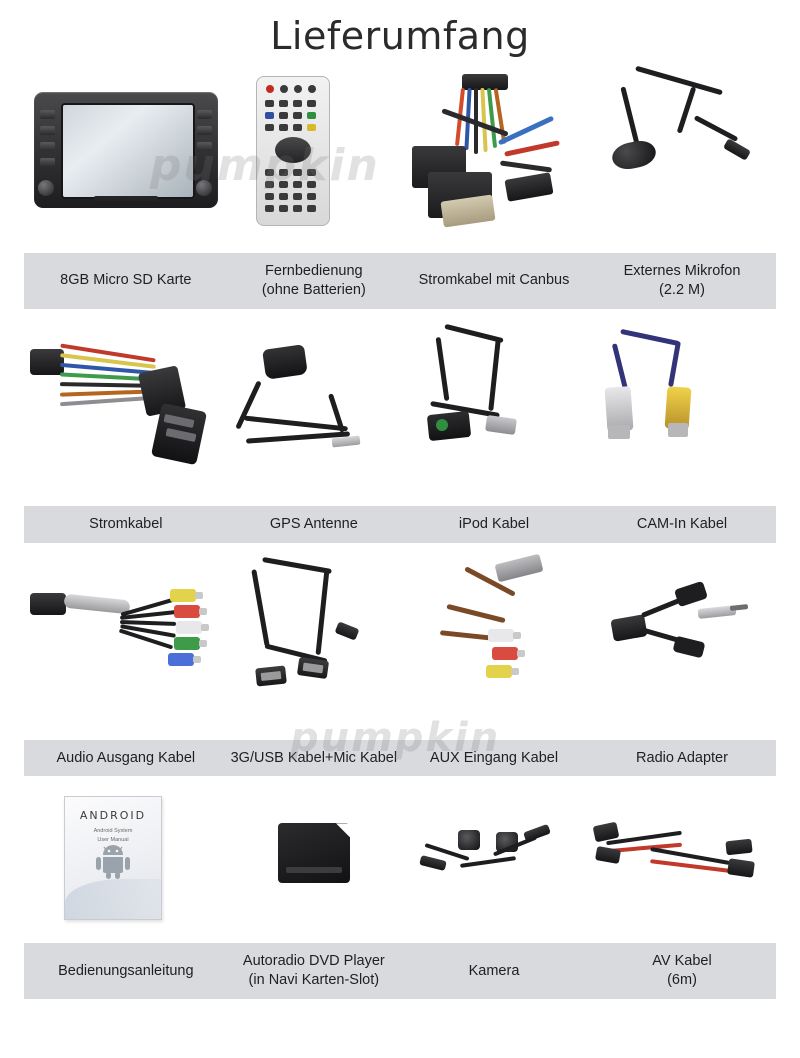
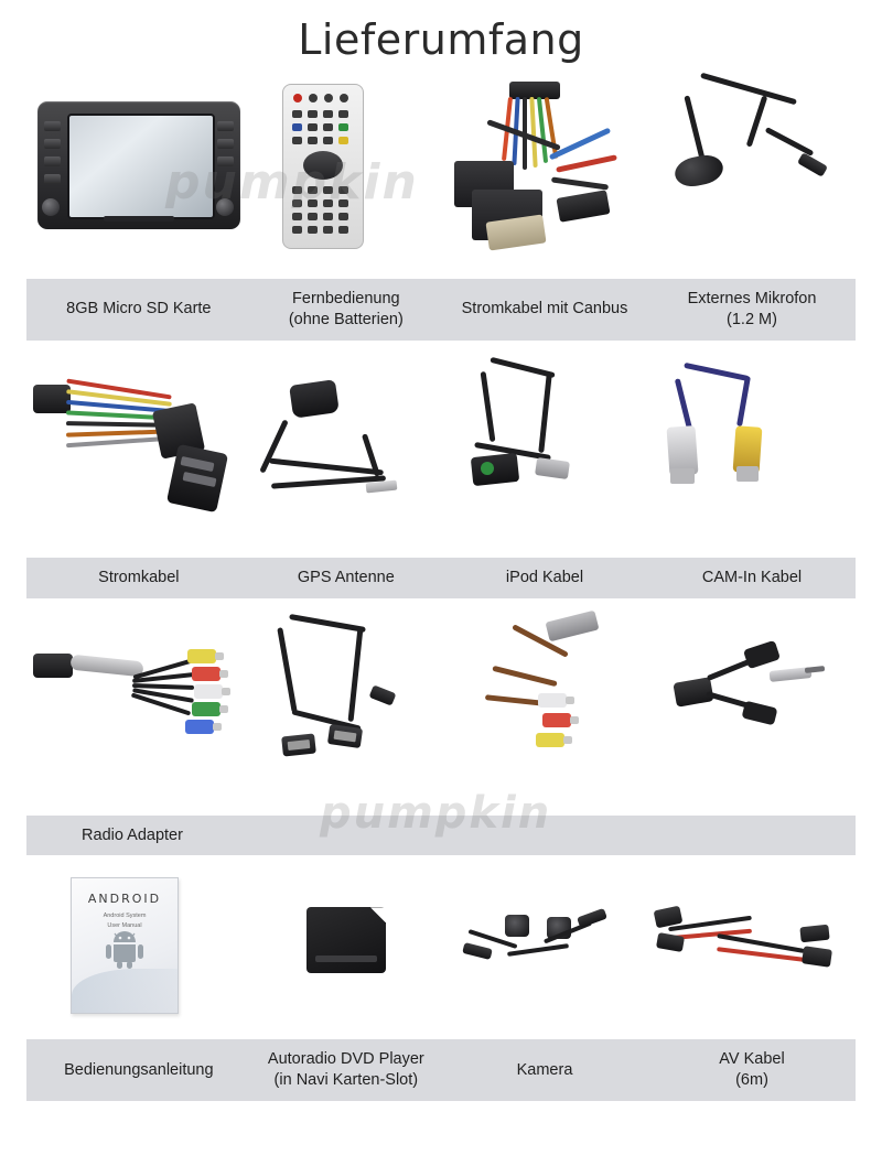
  Lieferumfang
  8GB Micro SD Karte
  Fernbedienung
  (ohne Batterien)
  Stromkabel mit Canbus
  Externes Mikrofon
- (2.2 M)
+ (1.2 M)
  Stromkabel
  GPS Antenne
  iPod Kabel
  CAM-In Kabel
- Audio Ausgang Kabel
- 3G/USB Kabel+Mic Kabel
- AUX Eingang Kabel
  Radio Adapter
  ANDROID
  Bedienungsanleitung
  Autoradio DVD Player
  (in Navi Karten-Slot)
  Kamera
  AV Kabel
  (6m)
  pumpkin
  pumpkin
